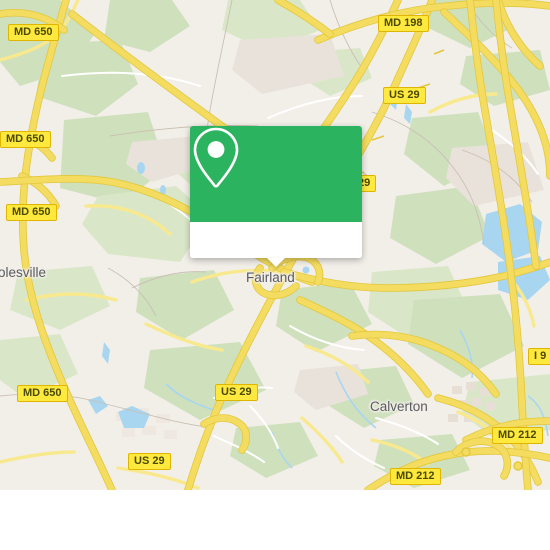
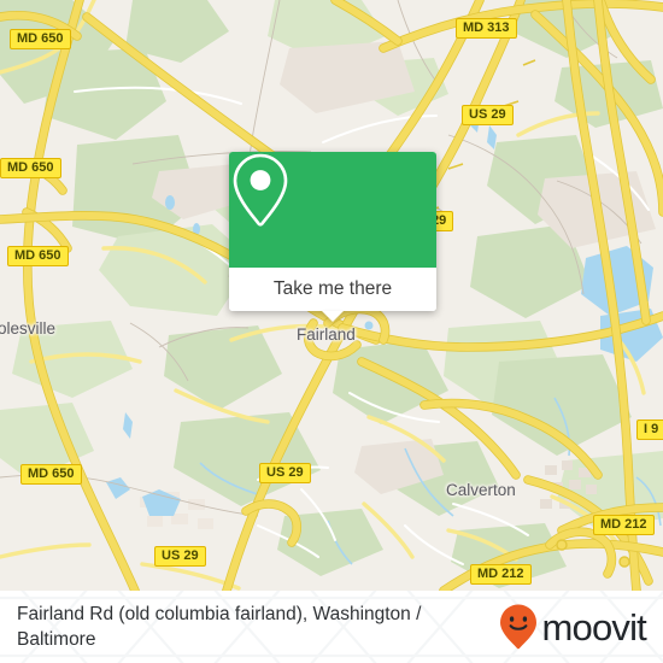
  MD 650
  MD 650
  MD 650
  MD 650
- MD 198
+ MD 313
  US 29
  US 29
  US 29
  MD 212
  MD 212
  I 9
  olesville
  Fairland
  Calverton
+ Take me there
+ Fairland Rd (old columbia fairland), Washington / Baltimore
+ moovit
